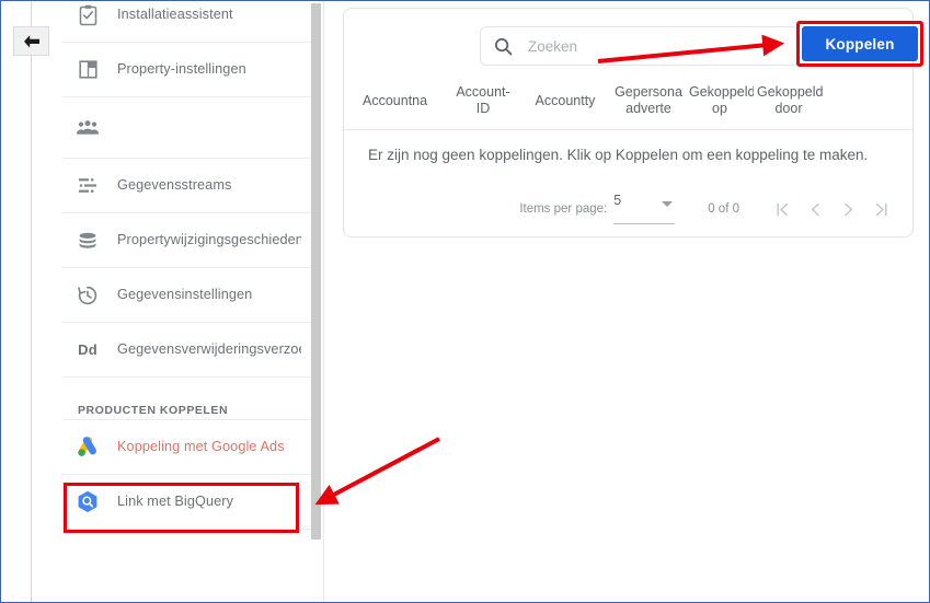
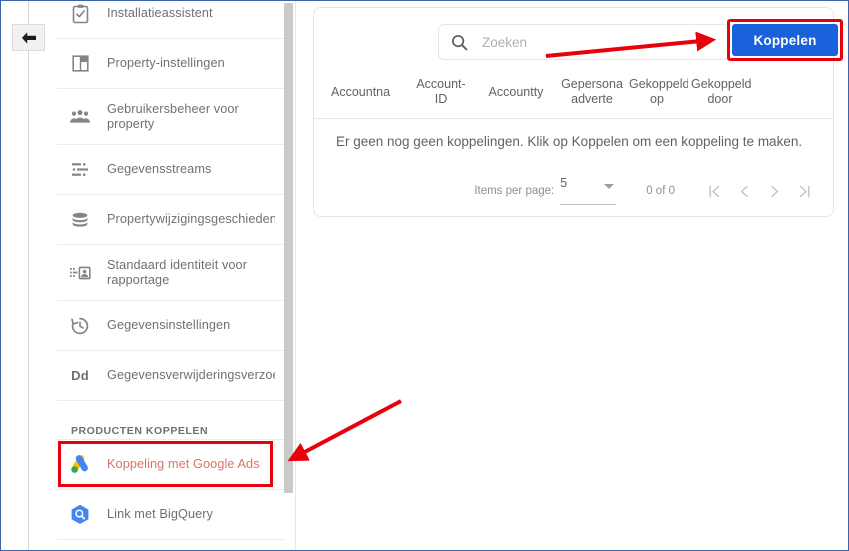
  Installatieassistent
  Property-instellingen
+ Gebruikersbeheer voor property
  Gegevensstreams
  Propertywijzigingsgeschieden
+ Standaard identiteit voor rapportage
  Gegevensinstellingen
  Dd
  Gegevensverwijderingsverzo
  PRODUCTEN KOPPELEN
  Koppeling met Google Ads
  Link met BigQuery
  Zoeken
  Koppelen
  Accountna
  Account-ID
  Accountty
  Gepersona adverte
  Gekoppeld op
  Gekoppeld door
- Er zijn nog geen koppelingen. Klik op Koppelen om een koppeling te maken.
+ Er geen nog geen koppelingen. Klik op Koppelen om een koppeling te maken.
  Items per page:
  5
  0 of 0
